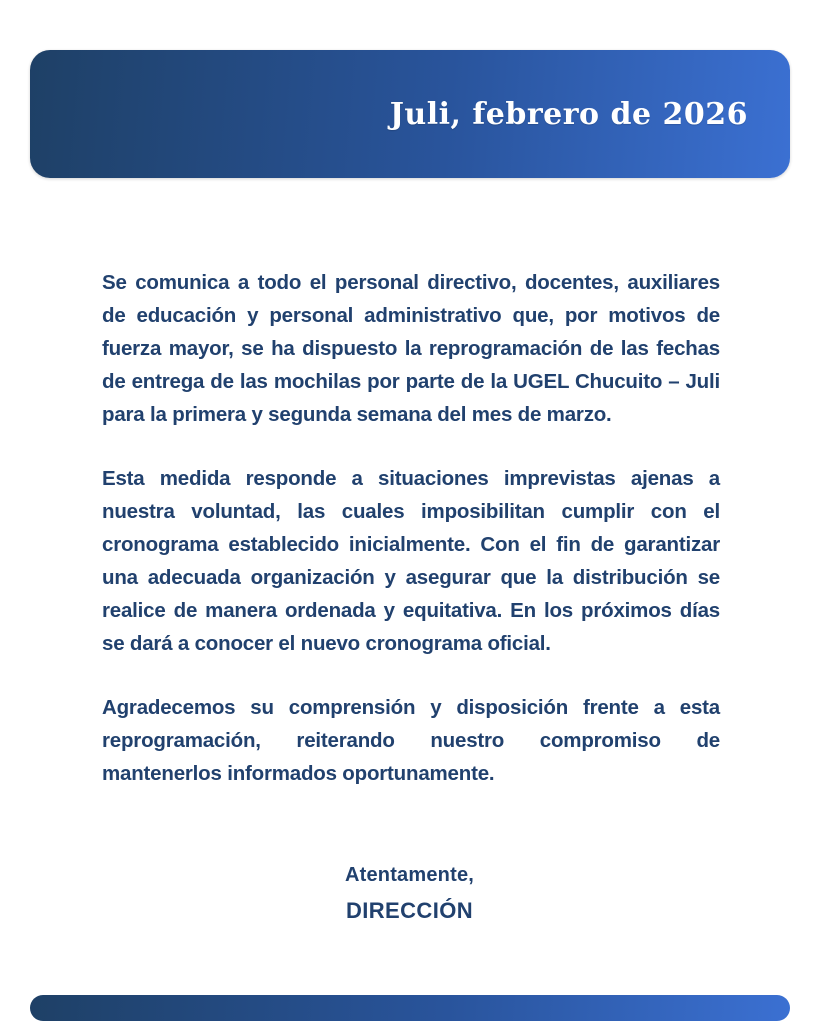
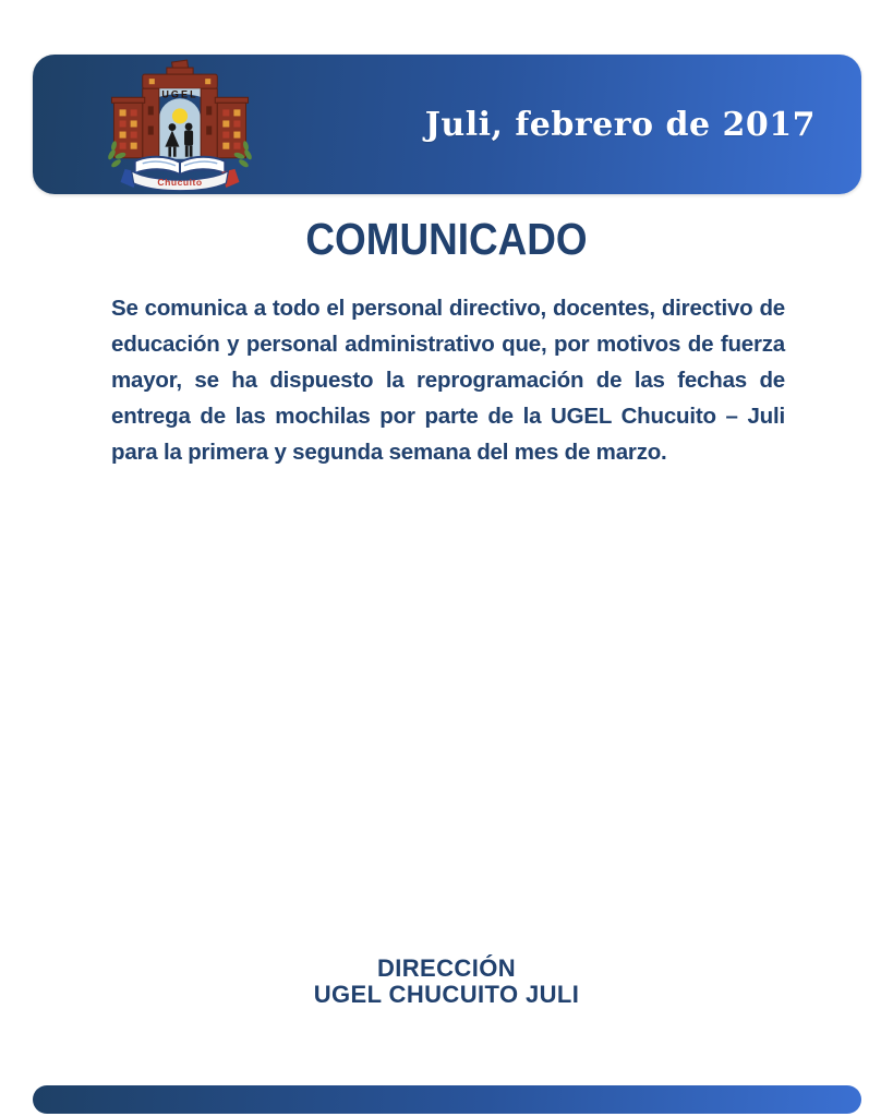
+ UGEL
+ Chucuito
- Juli, febrero de 2026
+ Juli, febrero de 2017
+ COMUNICADO
- Se comunica a todo el personal directivo, docentes, auxiliares de educación y personal administrativo que, por motivos de fuerza mayor, se ha dispuesto la reprogramación de las fechas de entrega de las mochilas por parte de la UGEL Chucuito – Juli para la primera y segunda semana del mes de marzo.
+ Se comunica a todo el personal directivo, docentes, directivo de educación y personal administrativo que, por motivos de fuerza mayor, se ha dispuesto la reprogramación de las fechas de entrega de las mochilas por parte de la UGEL Chucuito – Juli para la primera y segunda semana del mes de marzo.
- Esta medida responde a situaciones imprevistas ajenas a nuestra voluntad, las cuales imposibilitan cumplir con el cronograma establecido inicialmente. Con el fin de garantizar una adecuada organización y asegurar que la distribución se realice de manera ordenada y equitativa. En los próximos días se dará a conocer el nuevo cronograma oficial.
- Agradecemos su comprensión y disposición frente a esta reprogramación, reiterando nuestro compromiso de mantenerlos informados oportunamente.
- Atentamente,
  DIRECCIÓN
+ UGEL CHUCUITO JULI
